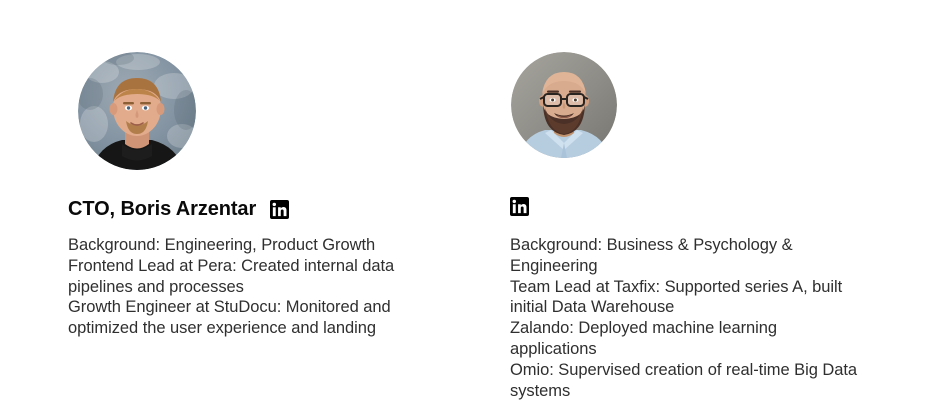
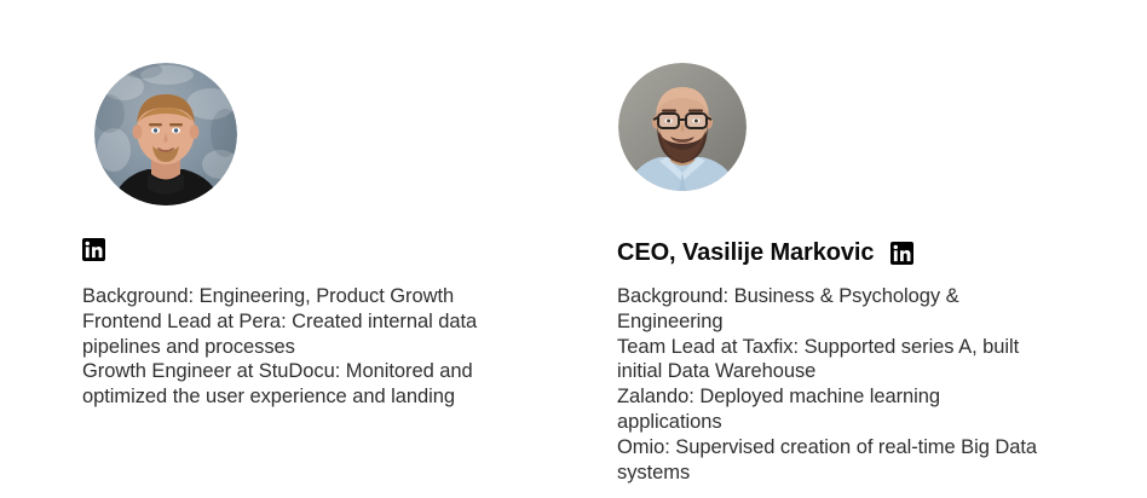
- CTO, Boris Arzentar
  Background: Engineering, Product Growth
  Frontend Lead at Pera: Created internal data pipelines and processes
  Growth Engineer at StuDocu: Monitored and optimized the user experience and landing
+ CEO, Vasilije Markovic
  Background: Business & Psychology & Engineering
  Team Lead at Taxfix: Supported series A, built initial Data Warehouse
  Zalando: Deployed machine learning applications
  Omio: Supervised creation of real-time Big Data systems
